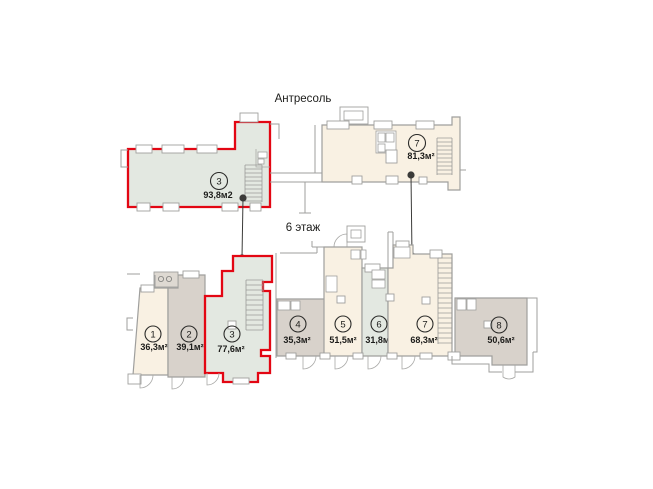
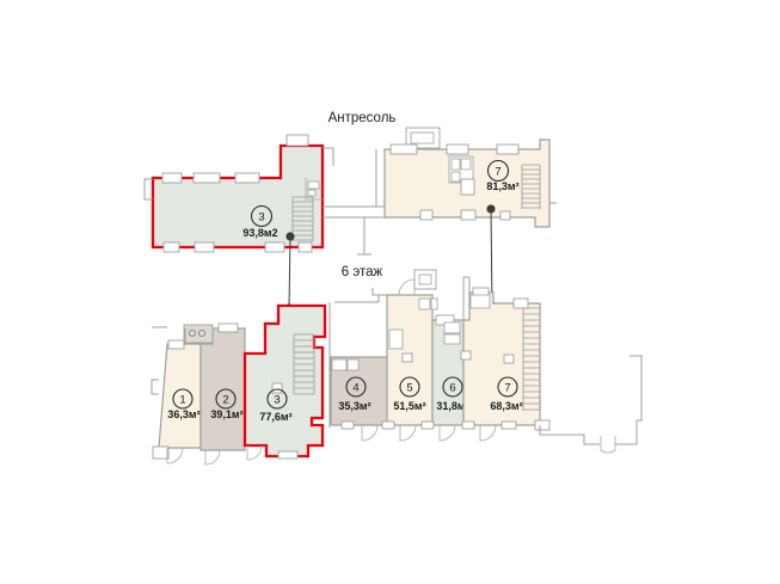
  Антресоль
  3
  93,8м2
  7
  81,3м²
  6 этаж
  1
  36,3м²
  2
  39,1м²
  3
  77,6м²
  4
  35,3м²
  5
  51,5м²
  6
  31,8м
  7
  68,3м²
- 8
- 50,6м²
